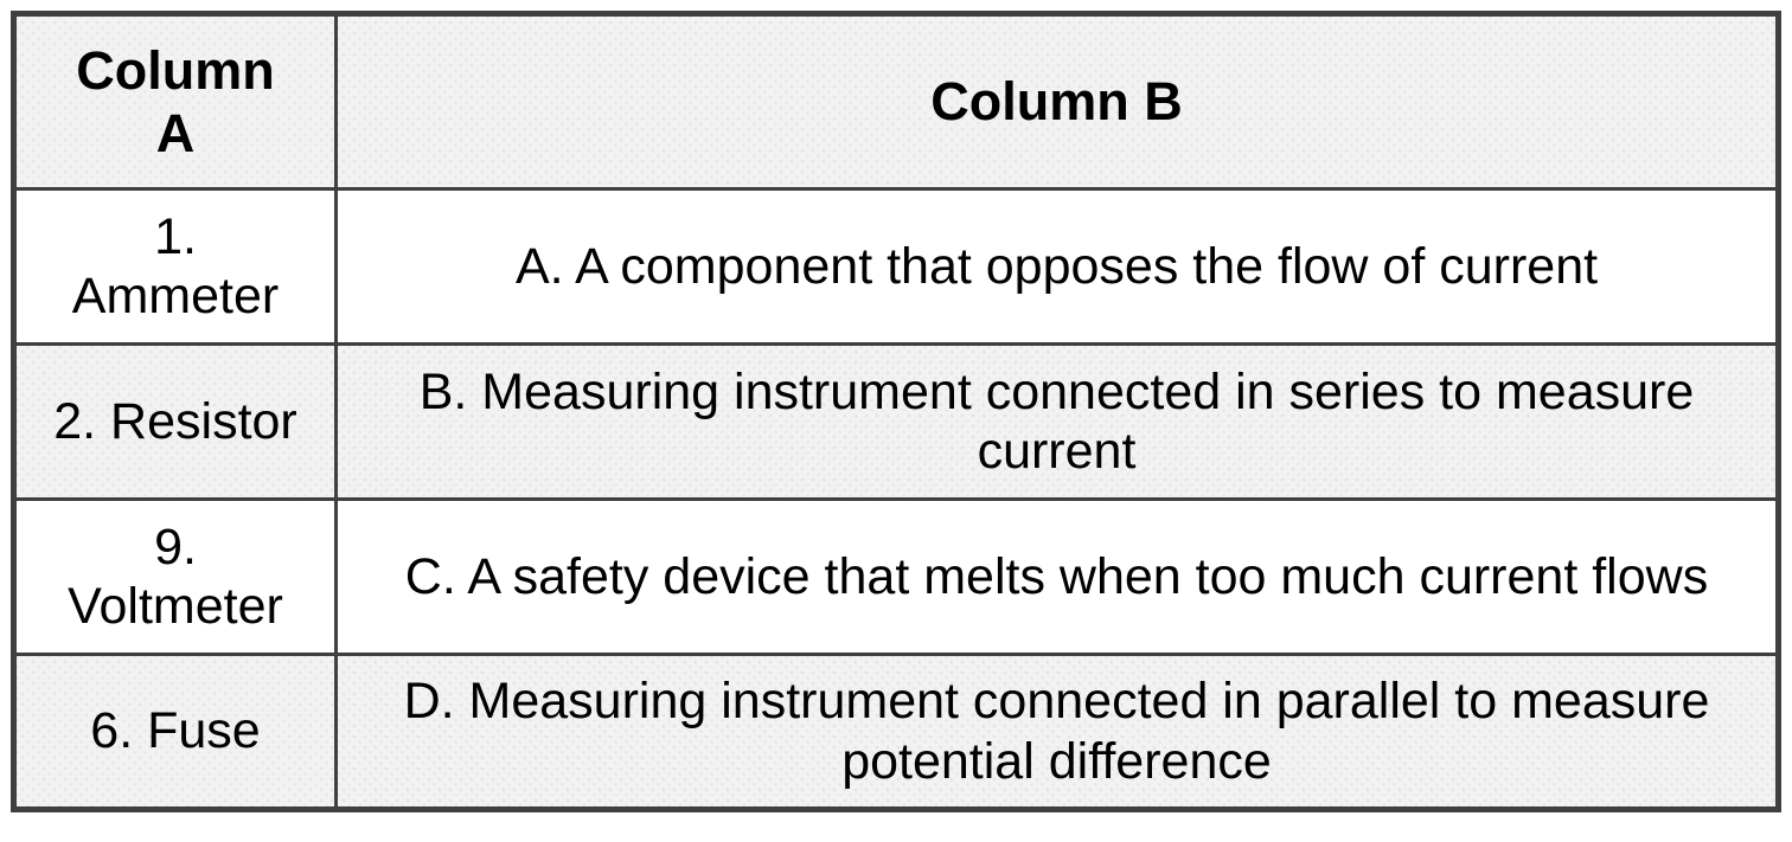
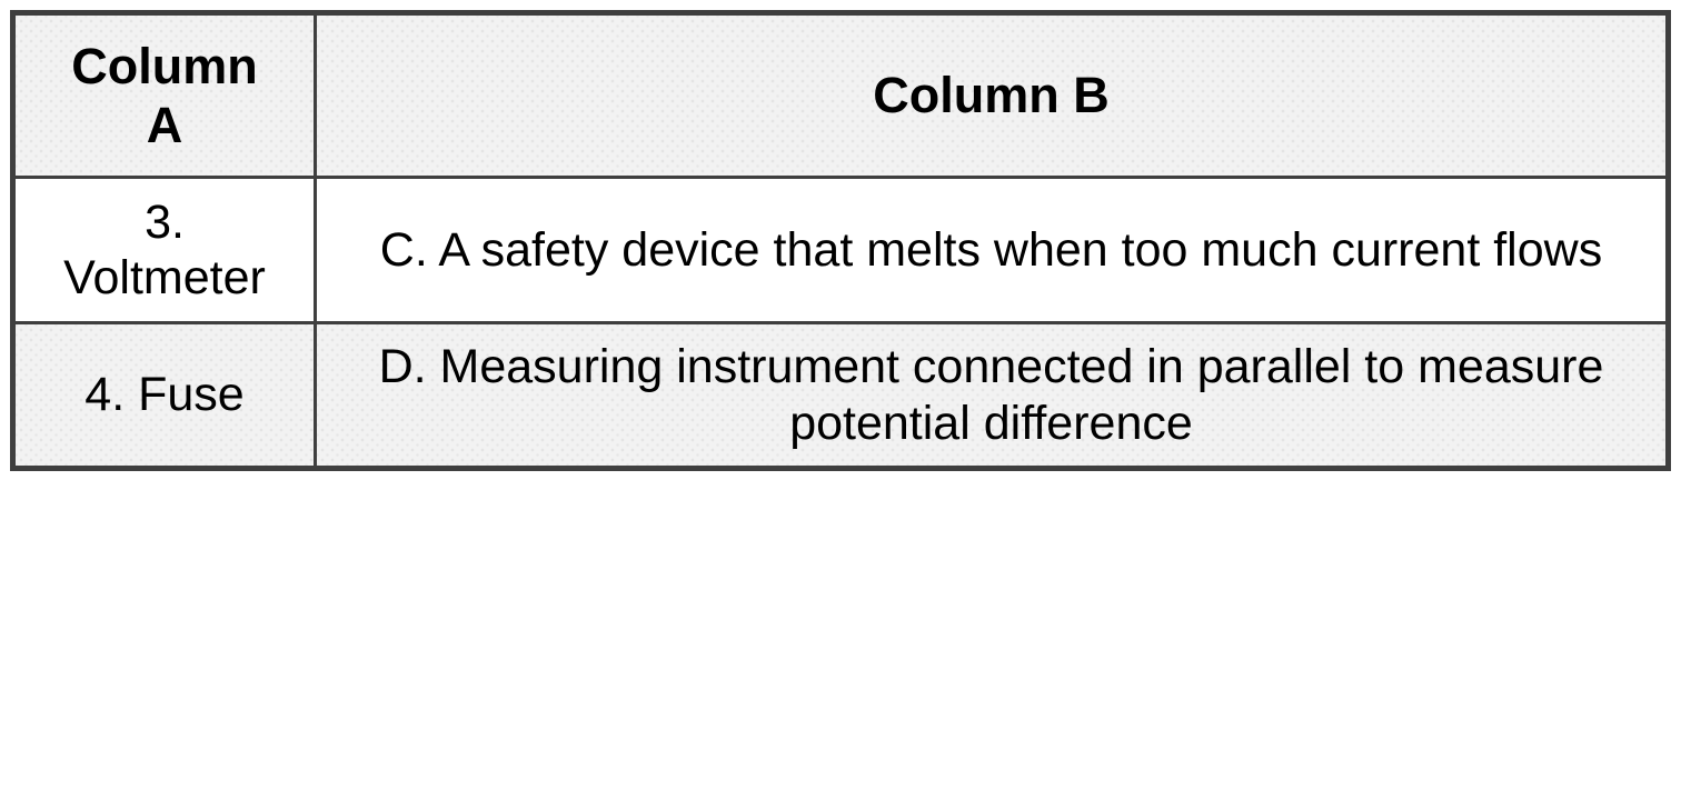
  Column A	Column B
- 1. Ammeter	A. A component that opposes the flow of current
- 2. Resistor	B. Measuring instrument connected in series to measure current
- 9. Voltmeter	C. A safety device that melts when too much current flows
+ 3. Voltmeter	C. A safety device that melts when too much current flows
- 6. Fuse	D. Measuring instrument connected in parallel to measure potential difference
+ 4. Fuse	D. Measuring instrument connected in parallel to measure potential difference
